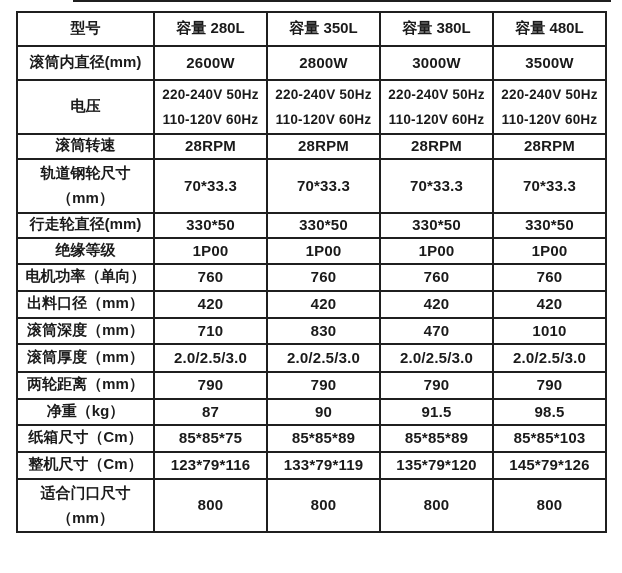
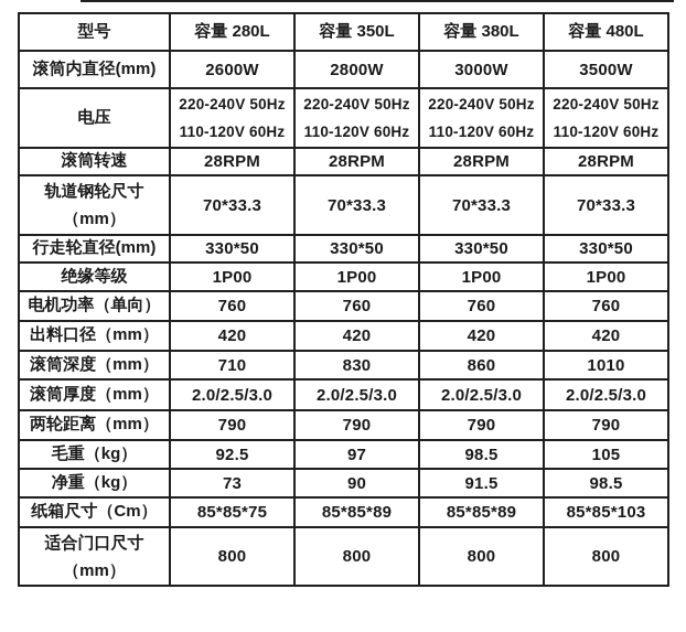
  型号	容量 280L	容量 350L	容量 380L	容量 480L
  滚筒内直径(mm)	2600W	2800W	3000W	3500W
  电压	220-240V 50Hz 110-120V 60Hz	220-240V 50Hz 110-120V 60Hz	220-240V 50Hz 110-120V 60Hz	220-240V 50Hz 110-120V 60Hz
  滚筒转速	28RPM	28RPM	28RPM	28RPM
  轨道钢轮尺寸 （mm）	70*33.3	70*33.3	70*33.3	70*33.3
  行走轮直径(mm)	330*50	330*50	330*50	330*50
  绝缘等级	1P00	1P00	1P00	1P00
  电机功率（单向）	760	760	760	760
  出料口径（mm）	420	420	420	420
- 滚筒深度（mm）	710	830	470	1010
+ 滚筒深度（mm）	710	830	860	1010
  滚筒厚度（mm）	2.0/2.5/3.0	2.0/2.5/3.0	2.0/2.5/3.0	2.0/2.5/3.0
  两轮距离（mm）	790	790	790	790
+ 毛重（kg）	92.5	97	98.5	105
- 净重（kg）	87	90	91.5	98.5
+ 净重（kg）	73	90	91.5	98.5
  纸箱尺寸（Cm）	85*85*75	85*85*89	85*85*89	85*85*103
- 整机尺寸（Cm）	123*79*116	133*79*119	135*79*120	145*79*126
  适合门口尺寸 （mm）	800	800	800	800
